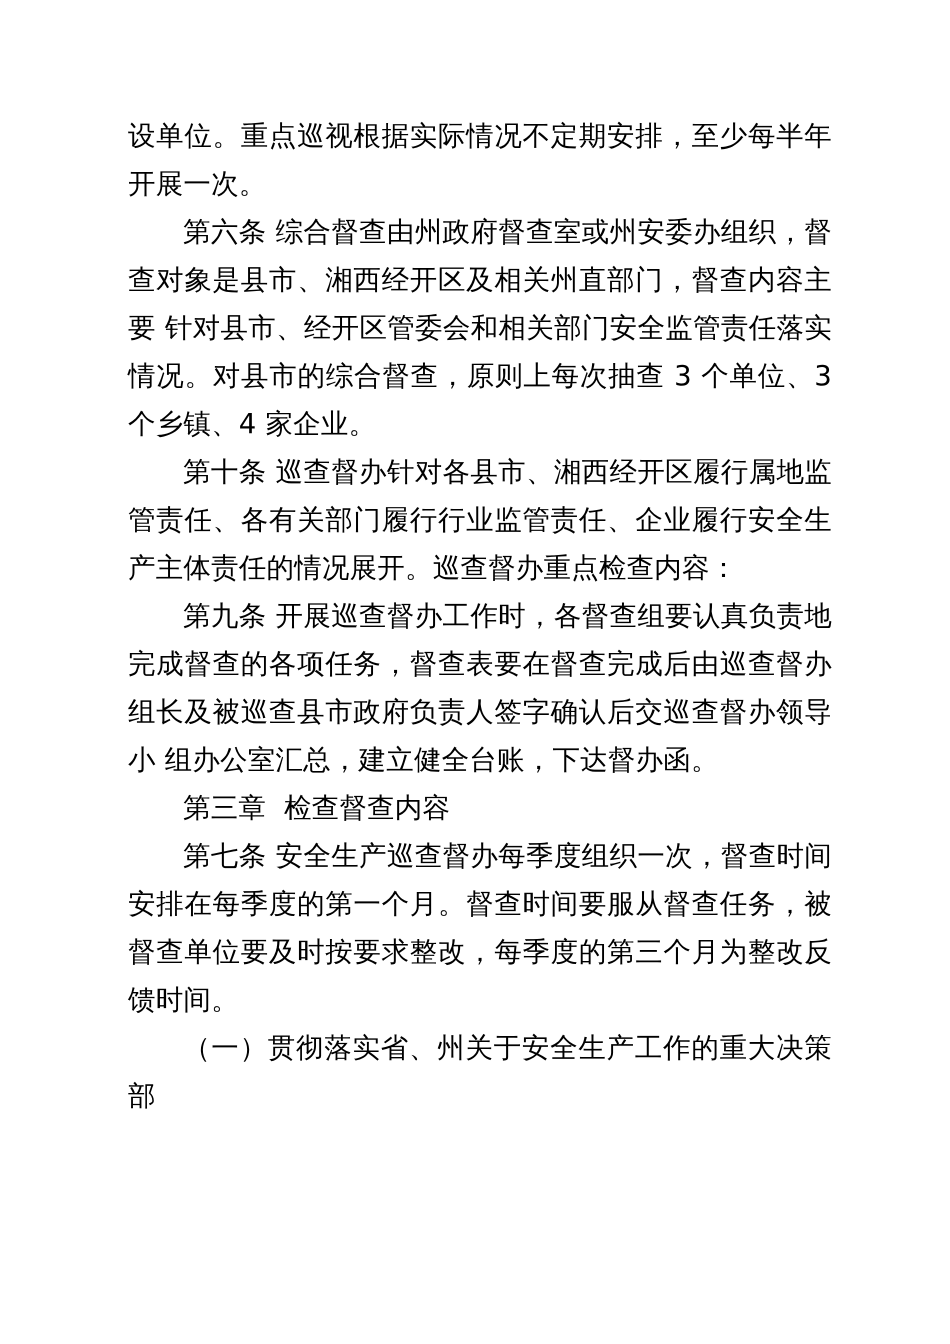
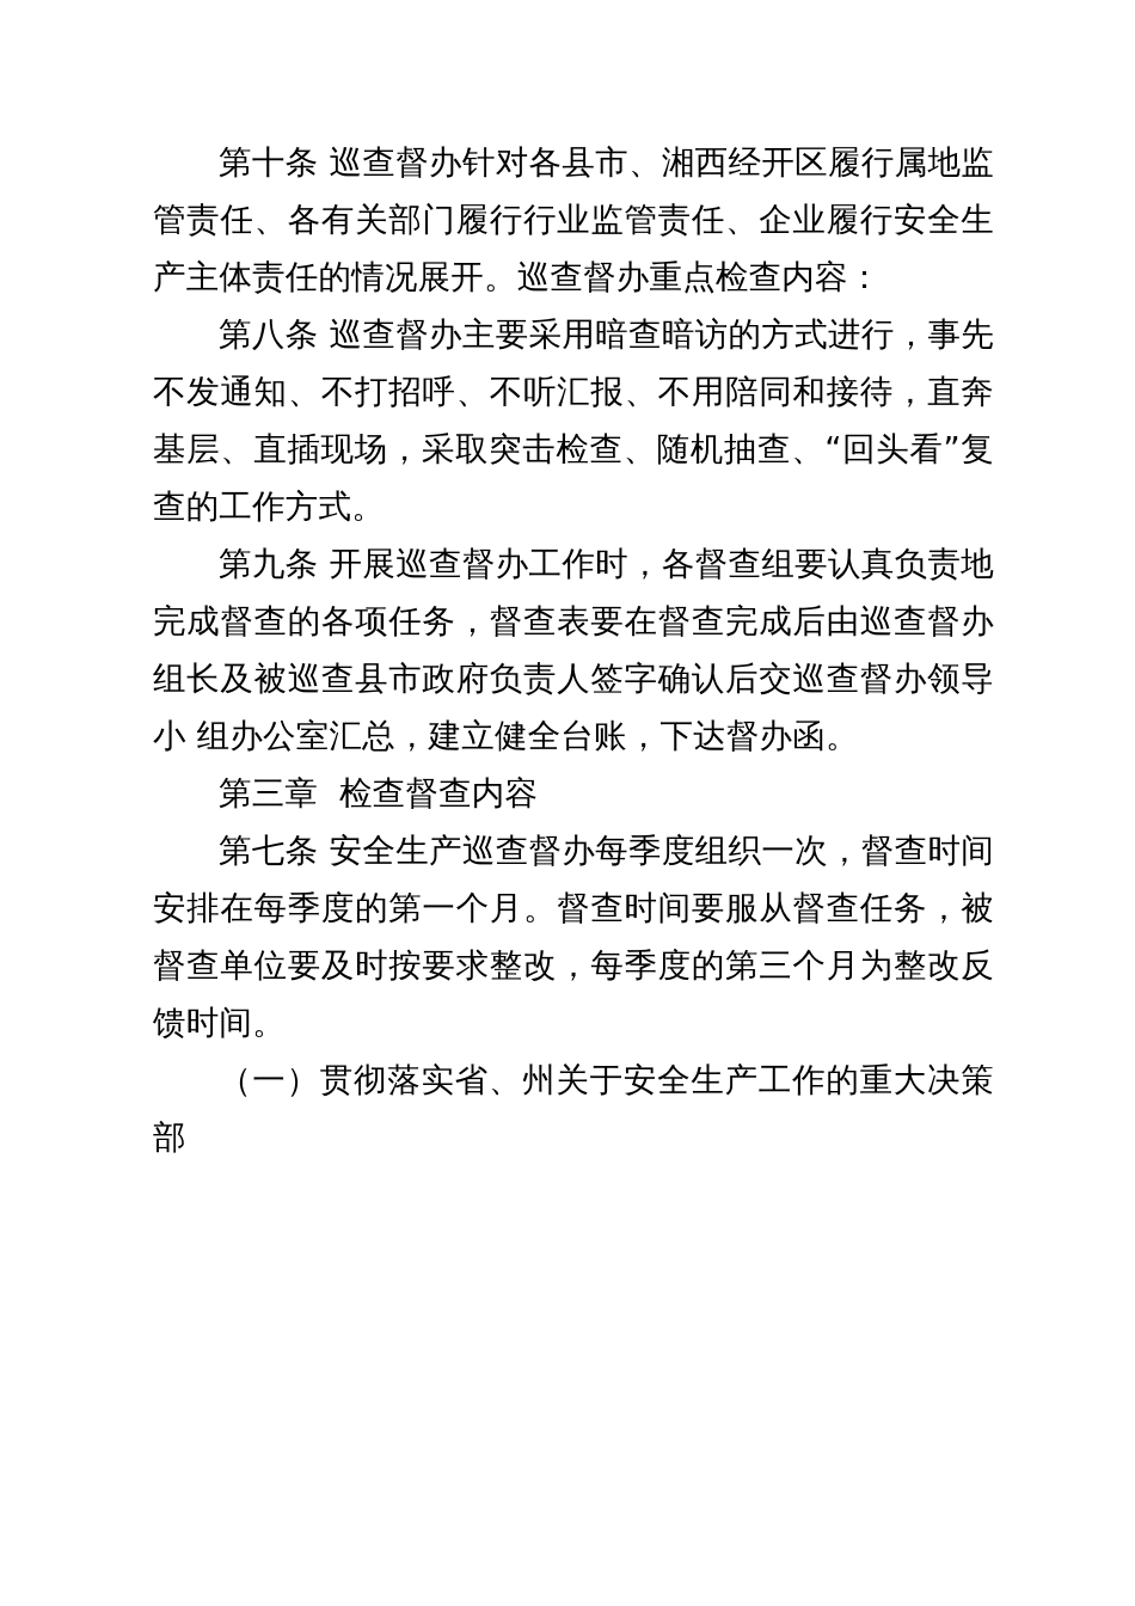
- 设单位。重点巡视根据实际情况不定期安排，至少每半年开展一次。
- 第六条 综合督查由州政府督查室或州安委办组织，督查对象是县市、湘西经开区及相关州直部门，督查内容主要 针对县市、经开区管委会和相关部门安全监管责任落实情况。对县市的综合督查，原则上每次抽查 3 个单位、3 个乡镇、4 家企业。
  第十条 巡查督办针对各县市、湘西经开区履行属地监管责任、各有关部门履行行业监管责任、企业履行安全生产主体责任的情况展开。巡查督办重点检查内容：
+ 第八条 巡查督办主要采用暗查暗访的方式进行，事先不发通知、不打招呼、不听汇报、不用陪同和接待，直奔基层、直插现场，采取突击检查、随机抽查、“回头看”复查的工作方式。
  第九条 开展巡查督办工作时，各督查组要认真负责地完成督查的各项任务，督查表要在督查完成后由巡查督办组长及被巡查县市政府负责人签字确认后交巡查督办领导小 组办公室汇总，建立健全台账，下达督办函。
  第三章 检查督查内容
  第七条 安全生产巡查督办每季度组织一次，督查时间安排在每季度的第一个月。督查时间要服从督查任务，被督查单位要及时按要求整改，每季度的第三个月为整改反馈时间。
  （一）贯彻落实省、州关于安全生产工作的重大决策部
